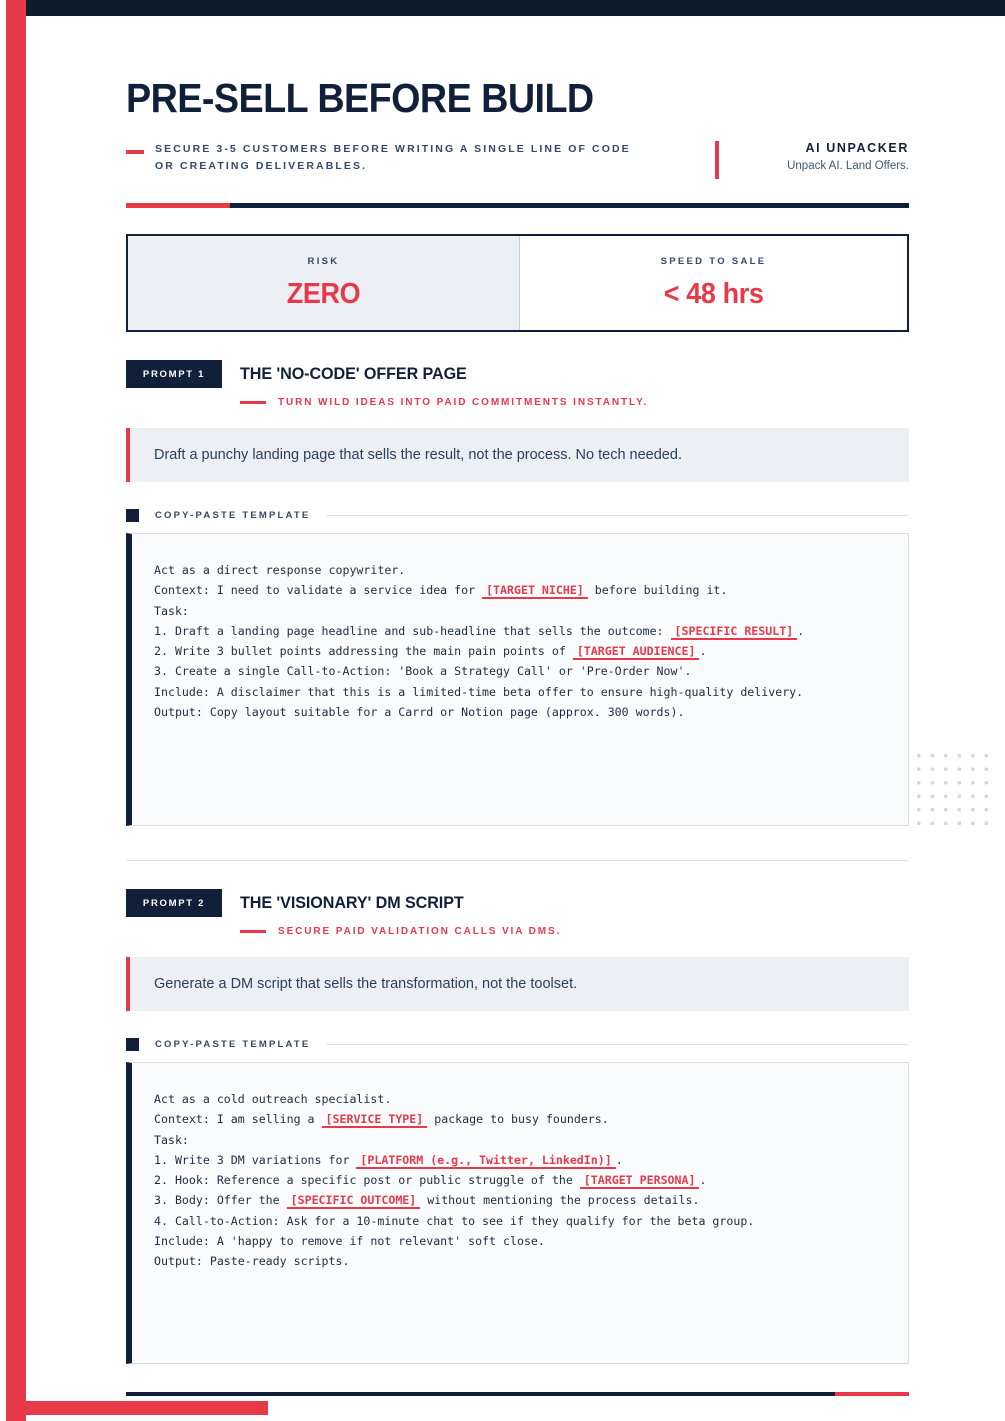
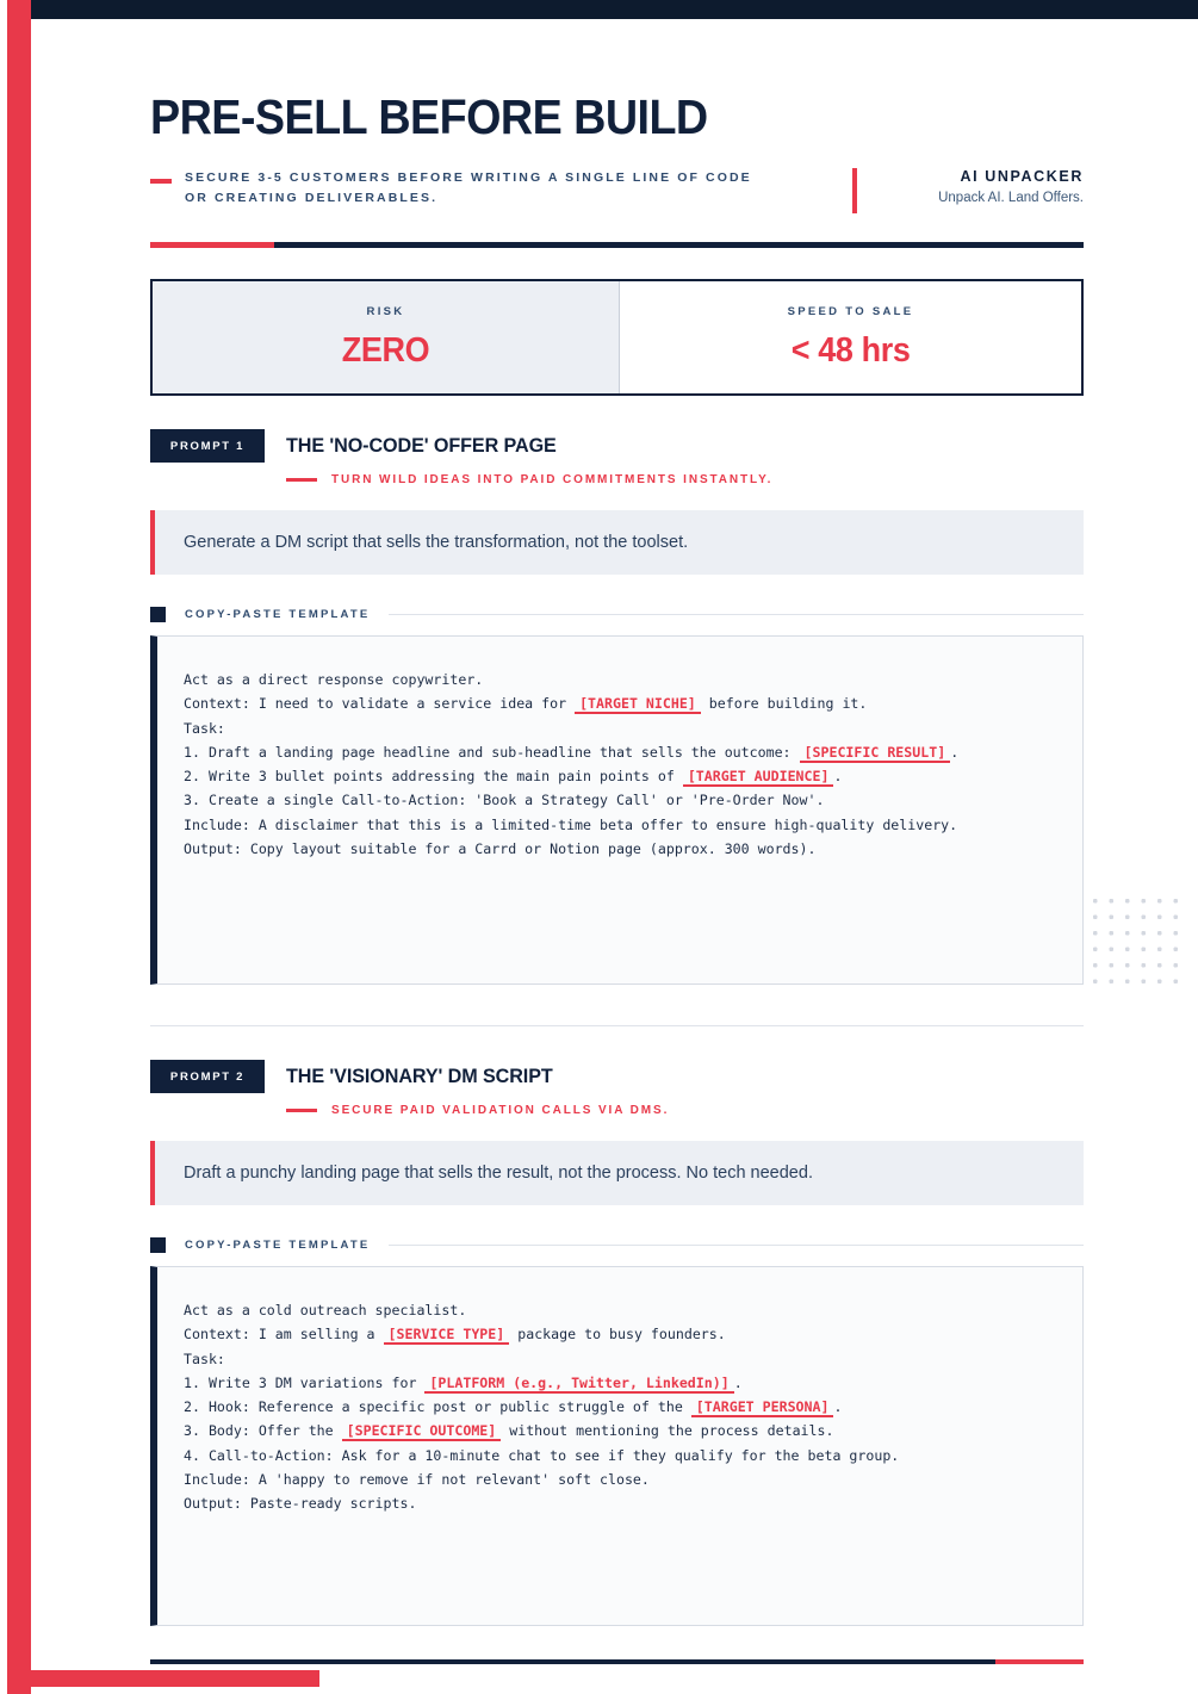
  PRE-SELL BEFORE BUILD
  SECURE 3-5 CUSTOMERS BEFORE WRITING A SINGLE LINE OF CODE OR CREATING DELIVERABLES.
  AI UNPACKER
  Unpack AI. Land Offers.
  RISK
  ZERO
  SPEED TO SALE
  < 48 hrs
  PROMPT 1
  THE 'NO-CODE' OFFER PAGE
  TURN WILD IDEAS INTO PAID COMMITMENTS INSTANTLY.
- Draft a punchy landing page that sells the result, not the process. No tech needed.
+ Generate a DM script that sells the transformation, not the toolset.
  COPY-PASTE TEMPLATE
  Act as a direct response copywriter.
  Context: I need to validate a service idea for [TARGET NICHE] before building it.
  Task:
  1. Draft a landing page headline and sub-headline that sells the outcome: [SPECIFIC RESULT] .
  2. Write 3 bullet points addressing the main pain points of [TARGET AUDIENCE] .
  3. Create a single Call-to-Action: 'Book a Strategy Call' or 'Pre-Order Now'.
  Include: A disclaimer that this is a limited-time beta offer to ensure high-quality delivery.
  Output: Copy layout suitable for a Carrd or Notion page (approx. 300 words).
  PROMPT 2
  THE 'VISIONARY' DM SCRIPT
  SECURE PAID VALIDATION CALLS VIA DMS.
- Generate a DM script that sells the transformation, not the toolset.
+ Draft a punchy landing page that sells the result, not the process. No tech needed.
  COPY-PASTE TEMPLATE
  Act as a cold outreach specialist.
  Context: I am selling a [SERVICE TYPE] package to busy founders.
  Task:
  1. Write 3 DM variations for [PLATFORM (e.g., Twitter, LinkedIn)] .
  2. Hook: Reference a specific post or public struggle of the [TARGET PERSONA] .
  3. Body: Offer the [SPECIFIC OUTCOME] without mentioning the process details.
  4. Call-to-Action: Ask for a 10-minute chat to see if they qualify for the beta group.
  Include: A 'happy to remove if not relevant' soft close.
  Output: Paste-ready scripts.
